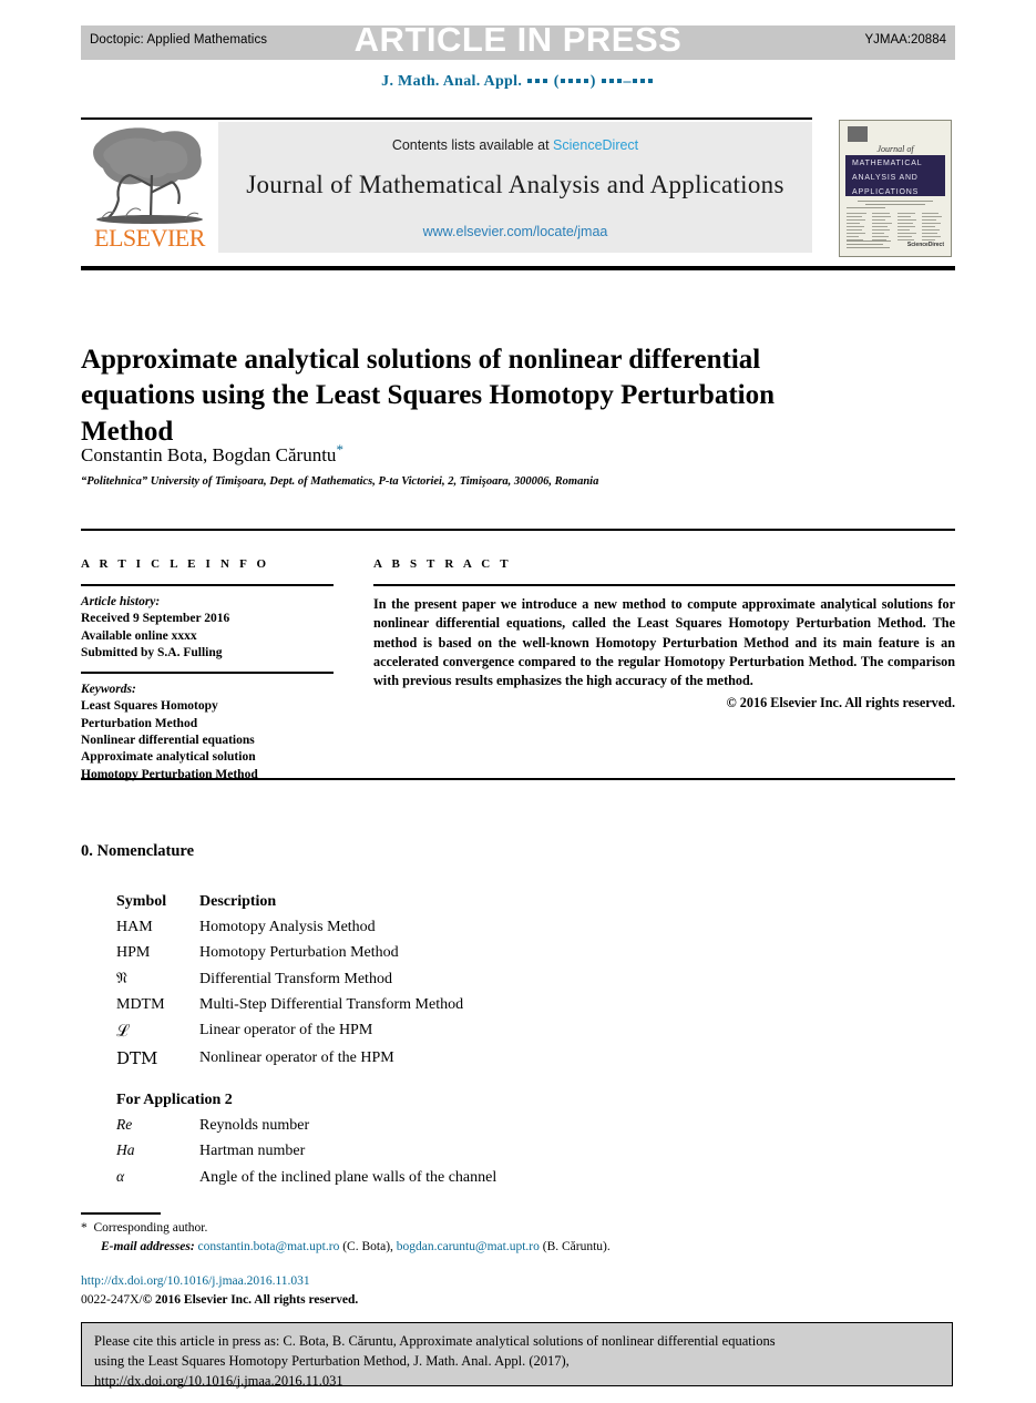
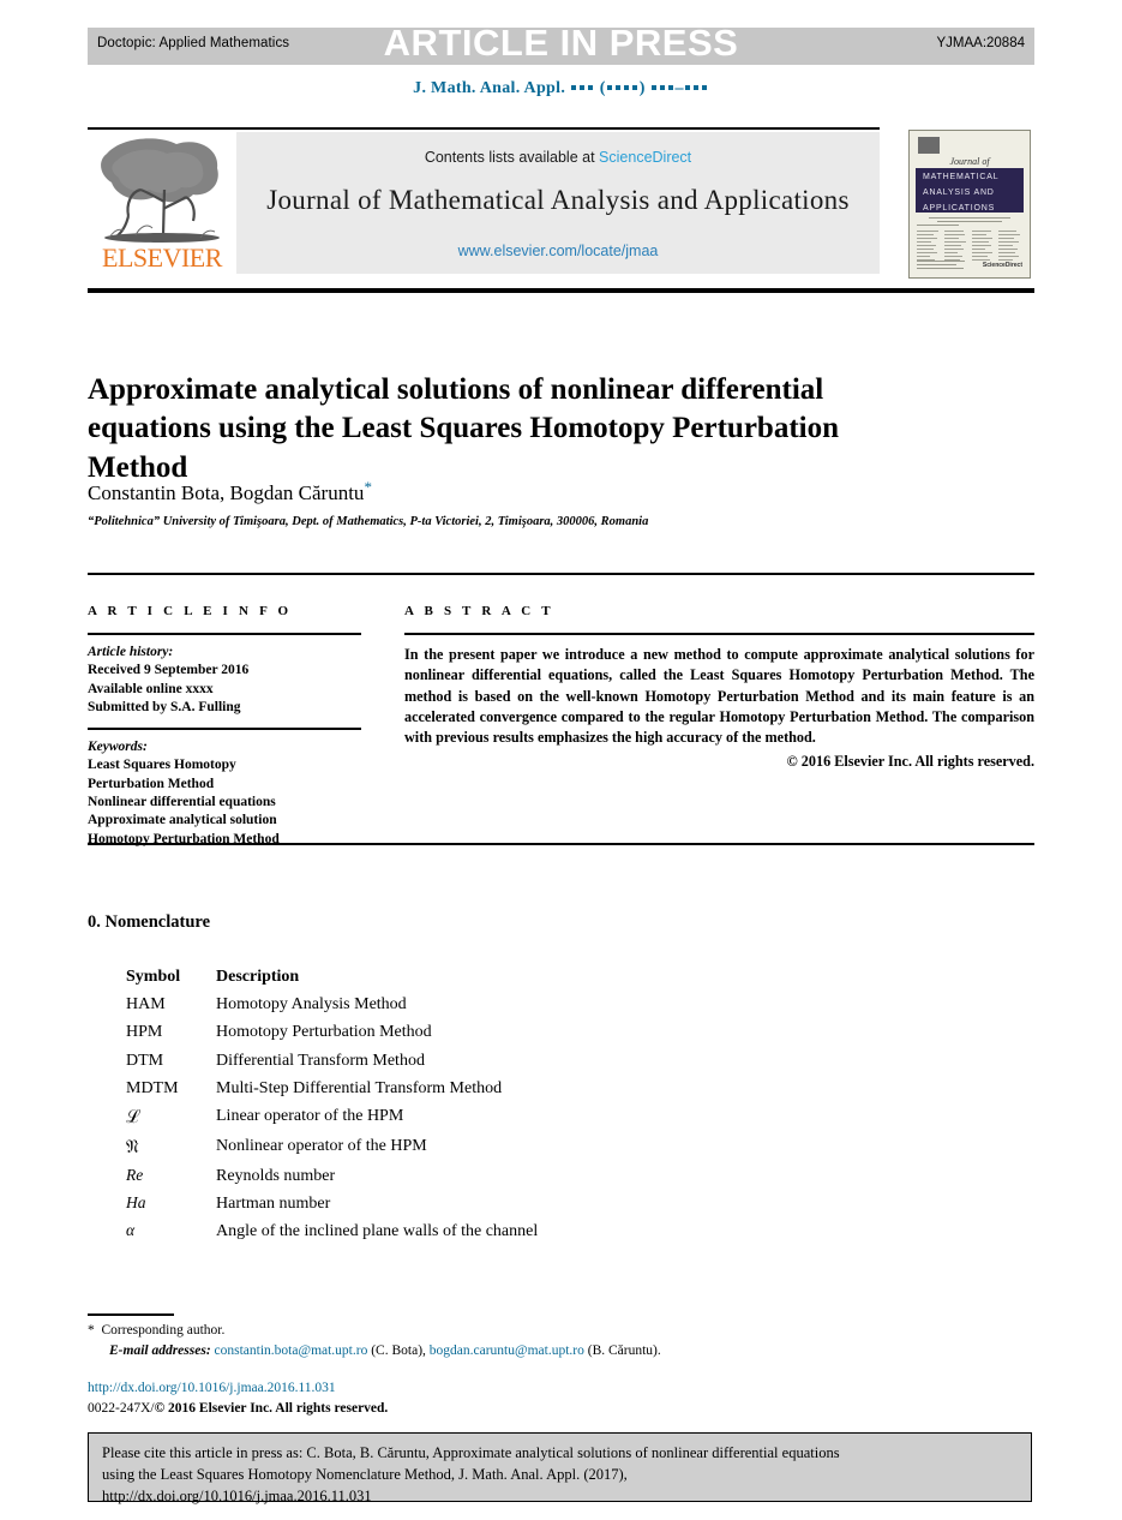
  Doctopic: Applied Mathematics
  ARTICLE IN PRESS
  YJMAA:20884
  J. Math. Anal. Appl. ( ) –
  ELSEVIER
  Contents lists available at ScienceDirect
  Journal of Mathematical Analysis and Applications
  www.elsevier.com/locate/jmaa
  Journal of
  Approximate analytical solutions of nonlinear differential equations using the Least Squares Homotopy Perturbation Method
  Constantin Bota, Bogdan Căruntu*
  “Politehnica” University of Timişoara, Dept. of Mathematics, P-ta Victoriei, 2, Timişoara, 300006, Romania
  A R T I C L E I N F O
  Article history:
  Received 9 September 2016
  Available online xxxx
  Submitted by S.A. Fulling
  Keywords:
  Least Squares Homotopy
  Perturbation Method
  Nonlinear differential equations
  Approximate analytical solution
  Homotopy Perturbation Method
  A B S T R A C T
  In the present paper we introduce a new method to compute approximate analytical solutions for nonlinear differential equations, called the Least Squares Homotopy Perturbation Method. The method is based on the well-known Homotopy Perturbation Method and its main feature is an accelerated convergence compared to the regular Homotopy Perturbation Method. The comparison with previous results emphasizes the high accuracy of the method.
  © 2016 Elsevier Inc. All rights reserved.
  0. Nomenclature
  Symbol
  Description
  HAM
  Homotopy Analysis Method
  HPM
  Homotopy Perturbation Method
- 𝔑
+ DTM
  Differential Transform Method
  MDTM
  Multi-Step Differential Transform Method
  ℒ
  Linear operator of the HPM
- DTM
+ 𝔑
  Nonlinear operator of the HPM
- For Application 2
  Re
  Reynolds number
  Ha
  Hartman number
  α
  Angle of the inclined plane walls of the channel
  * Corresponding author.
  E-mail addresses: constantin.bota@mat.upt.ro (C. Bota), bogdan.caruntu@mat.upt.ro (B. Căruntu).
  http://dx.doi.org/10.1016/j.jmaa.2016.11.031
  0022-247X/© 2016 Elsevier Inc. All rights reserved.
  Please cite this article in press as: C. Bota, B. Căruntu, Approximate analytical solutions of nonlinear differential equations
- using the Least Squares Homotopy Perturbation Method, J. Math. Anal. Appl. (2017),
+ using the Least Squares Homotopy Nomenclature Method, J. Math. Anal. Appl. (2017),
  http://dx.doi.org/10.1016/j.jmaa.2016.11.031
